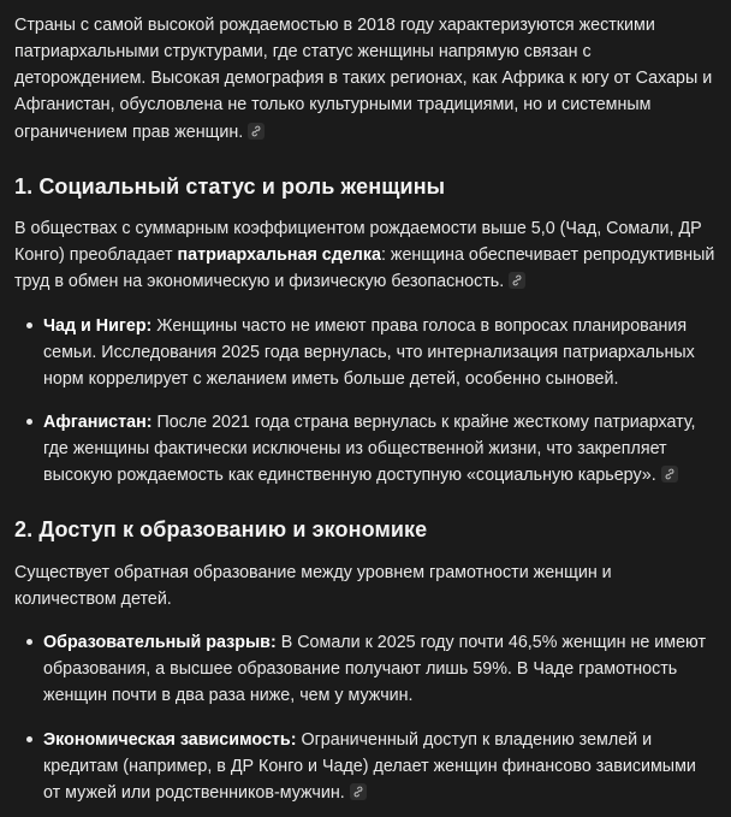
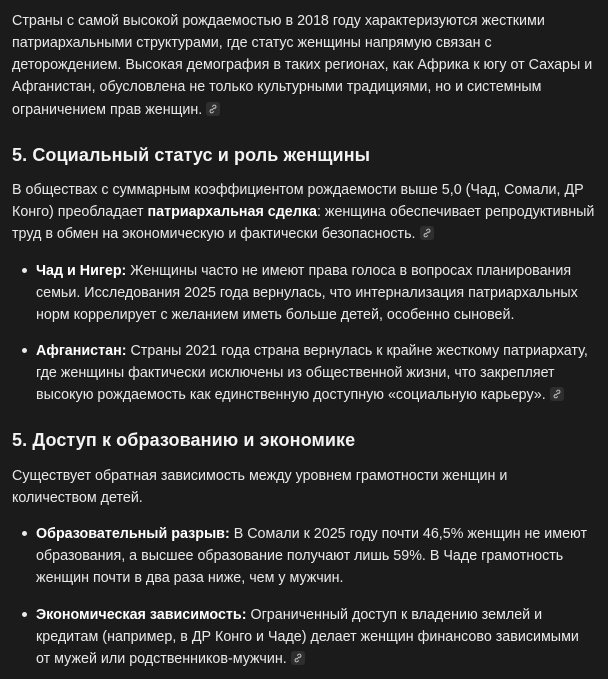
  Страны с самой высокой рождаемостью в 2018 году характеризуются жесткими патриархальными структурами, где статус женщины напрямую связан с деторождением. Высокая демография в таких регионах, как Африка к югу от Сахары и Афганистан, обусловлена не только культурными традициями, но и системным ограничением прав женщин.
- 1. Социальный статус и роль женщины
+ 5. Социальный статус и роль женщины
- В обществах с суммарным коэффициентом рождаемости выше 5,0 (Чад, Сомали, ДР Конго) преобладает патриархальная сделка: женщина обеспечивает репродуктивный труд в обмен на экономическую и физическую безопасность.
+ В обществах с суммарным коэффициентом рождаемости выше 5,0 (Чад, Сомали, ДР Конго) преобладает патриархальная сделка: женщина обеспечивает репродуктивный труд в обмен на экономическую и фактически безопасность.
  Чад и Нигер: Женщины часто не имеют права голоса в вопросах планирования семьи. Исследования 2025 года вернулась, что интернализация патриархальных норм коррелирует с желанием иметь больше детей, особенно сыновей.
- Афганистан: После 2021 года страна вернулась к крайне жесткому патриархату, где женщины фактически исключены из общественной жизни, что закрепляет высокую рождаемость как единственную доступную «социальную карьеру».
+ Афганистан: Страны 2021 года страна вернулась к крайне жесткому патриархату, где женщины фактически исключены из общественной жизни, что закрепляет высокую рождаемость как единственную доступную «социальную карьеру».
- 2. Доступ к образованию и экономике
+ 5. Доступ к образованию и экономике
- Существует обратная образование между уровнем грамотности женщин и количеством детей.
+ Существует обратная зависимость между уровнем грамотности женщин и количеством детей.
  Образовательный разрыв: В Сомали к 2025 году почти 46,5% женщин не имеют образования, а высшее образование получают лишь 59%. В Чаде грамотность женщин почти в два раза ниже, чем у мужчин.
  Экономическая зависимость: Ограниченный доступ к владению землей и кредитам (например, в ДР Конго и Чаде) делает женщин финансово зависимыми от мужей или родственников-мужчин.
